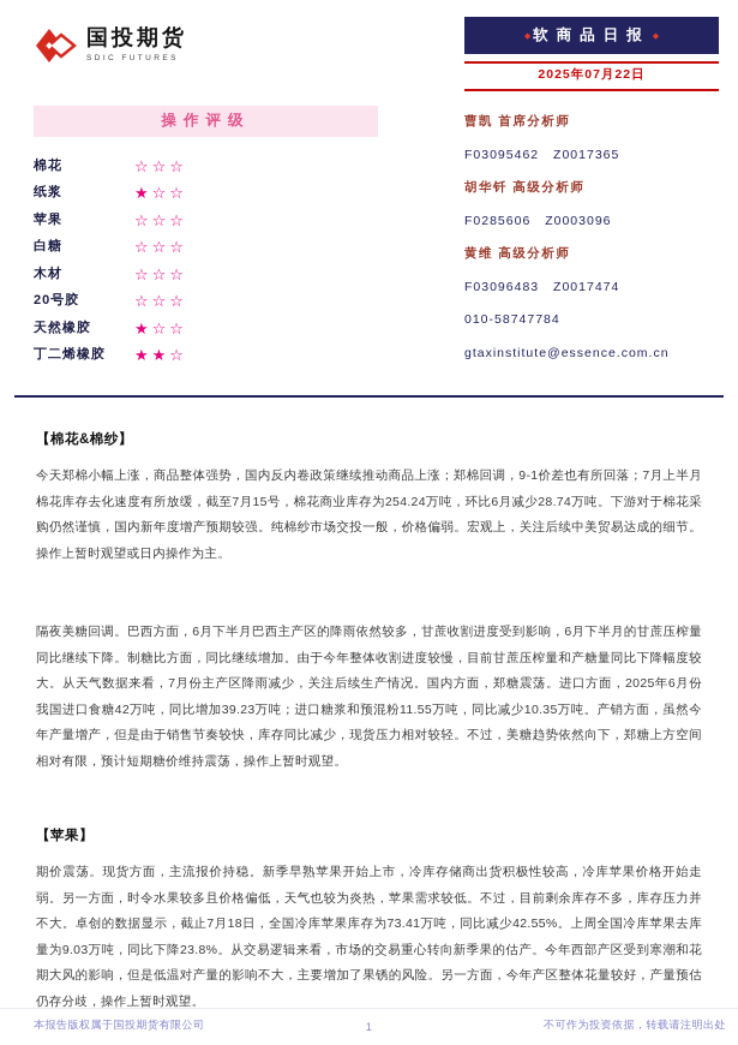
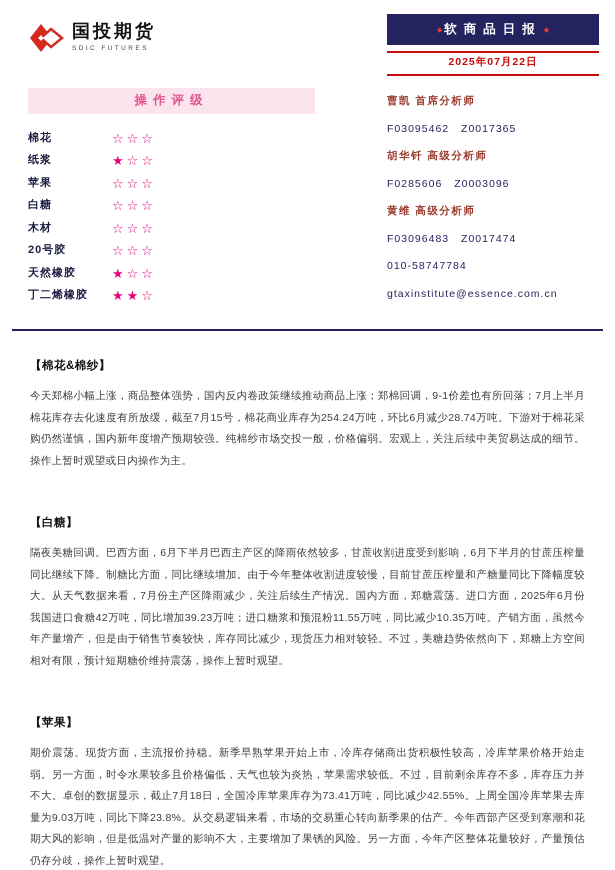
  国投期货
  软商品日报
  2025年07月22日
  操作评级
  棉花
  ☆☆☆
  纸浆
  ★☆☆
  苹果
  ☆☆☆
  白糖
  ☆☆☆
  木材
  ☆☆☆
  20号胶
  ☆☆☆
  天然橡胶
  ★☆☆
  丁二烯橡胶
  ★★☆
  曹凯 首席分析师
  F03095462 Z0017365
  胡华钎 高级分析师
  F0285606 Z0003096
  黄维 高级分析师
  F03096483 Z0017474
  010-58747784
  gtaxinstitute@essence.com.cn
  【棉花&棉纱】
  今天郑棉小幅上涨，商品整体强势，国内反内卷政策继续推动商品上涨；郑棉回调，9-1价差也有所回落；7月上半月棉花库存去化速度有所放缓，截至7月15号，棉花商业库存为254.24万吨，环比6月减少28.74万吨。下游对于棉花采购仍然谨慎，国内新年度增产预期较强。纯棉纱市场交投一般，价格偏弱。宏观上，关注后续中美贸易达成的细节。操作上暂时观望或日内操作为主。
+ 【白糖】
  隔夜美糖回调。巴西方面，6月下半月巴西主产区的降雨依然较多，甘蔗收割进度受到影响，6月下半月的甘蔗压榨量同比继续下降。制糖比方面，同比继续增加。由于今年整体收割进度较慢，目前甘蔗压榨量和产糖量同比下降幅度较大。从天气数据来看，7月份主产区降雨减少，关注后续生产情况。国内方面，郑糖震荡。进口方面，2025年6月份我国进口食糖42万吨，同比增加39.23万吨；进口糖浆和预混粉11.55万吨，同比减少10.35万吨。产销方面，虽然今年产量增产，但是由于销售节奏较快，库存同比减少，现货压力相对较轻。不过，美糖趋势依然向下，郑糖上方空间相对有限，预计短期糖价维持震荡，操作上暂时观望。
  【苹果】
  期价震荡。现货方面，主流报价持稳。新季早熟苹果开始上市，冷库存储商出货积极性较高，冷库苹果价格开始走弱。另一方面，时令水果较多且价格偏低，天气也较为炎热，苹果需求较低。不过，目前剩余库存不多，库存压力并不大。卓创的数据显示，截止7月18日，全国冷库苹果库存为73.41万吨，同比减少42.55%。上周全国冷库苹果去库量为9.03万吨，同比下降23.8%。从交易逻辑来看，市场的交易重心转向新季果的估产。今年西部产区受到寒潮和花期大风的影响，但是低温对产量的影响不大，主要增加了果锈的风险。另一方面，今年产区整体花量较好，产量预估仍存分歧，操作上暂时观望。
- 本报告版权属于国投期货有限公司
- 1
- 不可作为投资依据，转载请注明出处
